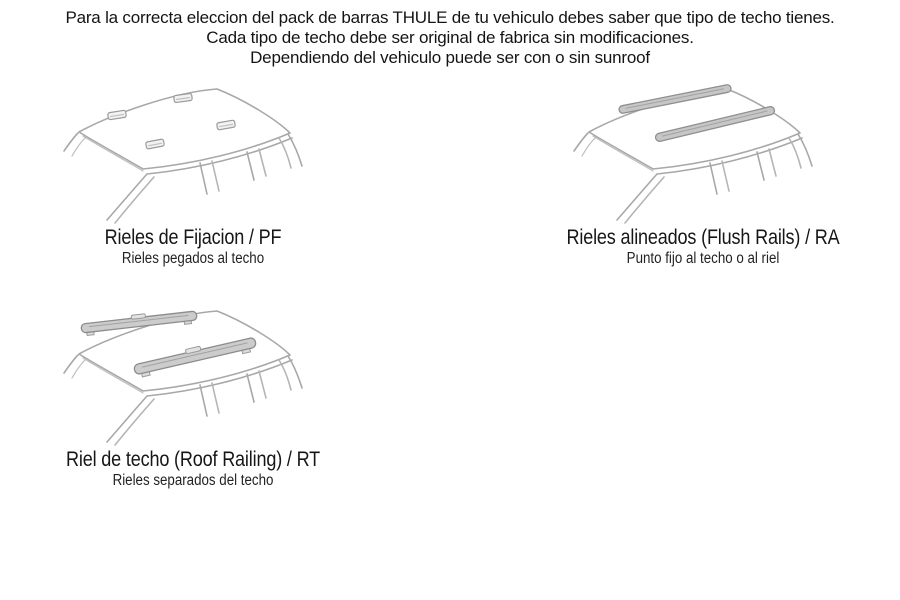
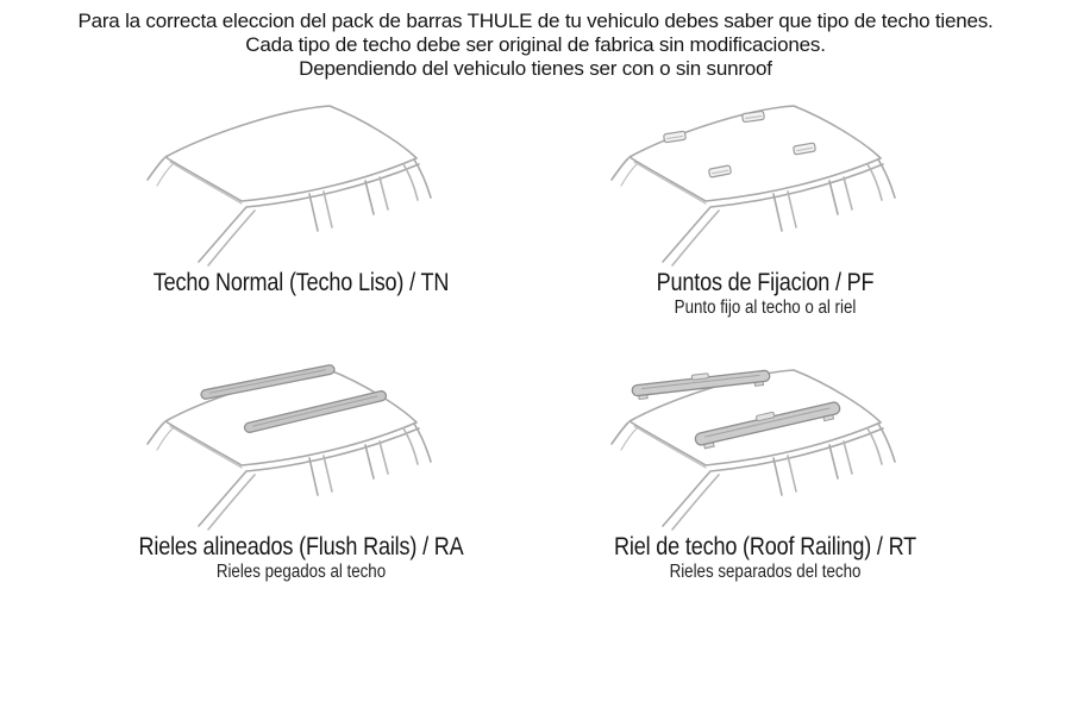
  Para la correcta eleccion del pack de barras THULE de tu vehiculo debes saber que tipo de techo tienes.
  Cada tipo de techo debe ser original de fabrica sin modificaciones.
- Dependiendo del vehiculo puede ser con o sin sunroof
+ Dependiendo del vehiculo tienes ser con o sin sunroof
+ Techo Normal (Techo Liso) / TN
- Rieles de Fijacion / PF
+ Puntos de Fijacion / PF
- Rieles pegados al techo
+ Punto fijo al techo o al riel
  Rieles alineados (Flush Rails) / RA
- Punto fijo al techo o al riel
+ Rieles pegados al techo
  Riel de techo (Roof Railing) / RT
  Rieles separados del techo
